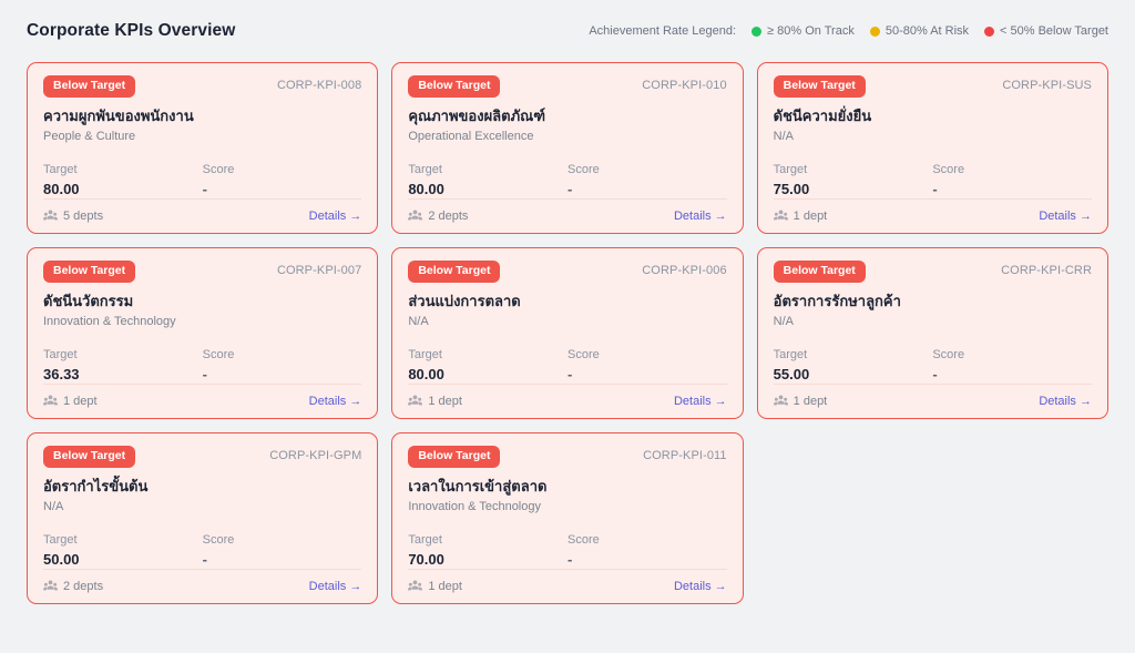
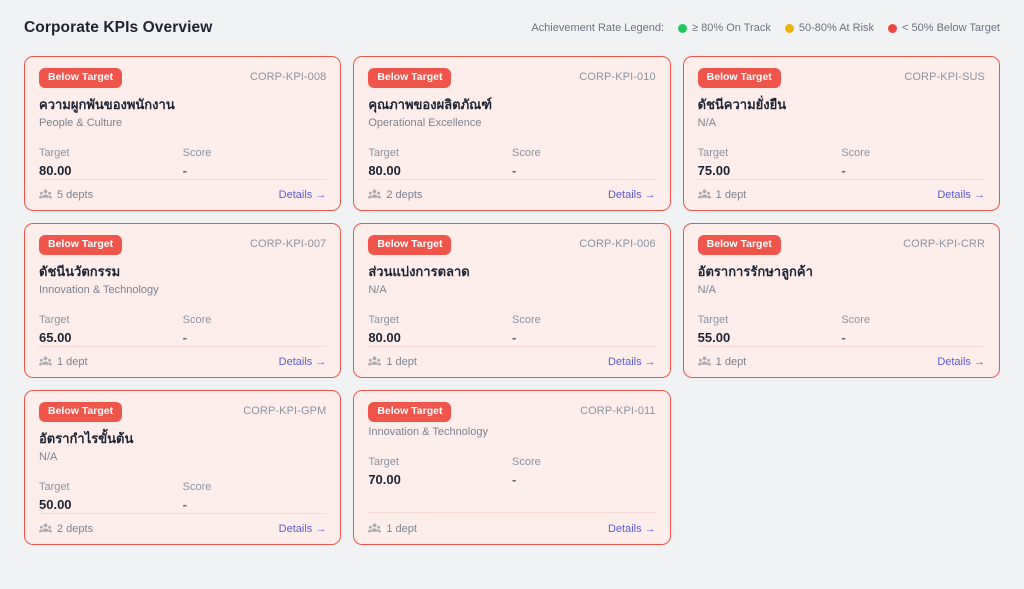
  Corporate KPIs Overview
  Achievement Rate Legend:
  ≥ 80% On Track
  50-80% At Risk
  < 50% Below Target
  Below Target
  CORP-KPI-008
  ความผูกพันของพนักงาน
  People & Culture
  Target
  80.00
  Score
  -
  5 depts
  Details →
  Below Target
  CORP-KPI-010
  คุณภาพของผลิตภัณฑ์
  Operational Excellence
  Target
  80.00
  Score
  -
  2 depts
  Details →
  Below Target
  CORP-KPI-SUS
  ดัชนีความยั่งยืน
  N/A
  Target
  75.00
  Score
  -
  1 dept
  Details →
  Below Target
  CORP-KPI-007
  ดัชนีนวัตกรรม
  Innovation & Technology
  Target
- 36.33
+ 65.00
  Score
  -
  1 dept
  Details →
  Below Target
  CORP-KPI-006
  ส่วนแบ่งการตลาด
  N/A
  Target
  80.00
  Score
  -
  1 dept
  Details →
  Below Target
  CORP-KPI-CRR
  อัตราการรักษาลูกค้า
  N/A
  Target
  55.00
  Score
  -
  1 dept
  Details →
  Below Target
  CORP-KPI-GPM
  อัตรากำไรขั้นต้น
  N/A
  Target
  50.00
  Score
  -
  2 depts
  Details →
  Below Target
  CORP-KPI-011
- เวลาในการเข้าสู่ตลาด
  Innovation & Technology
  Target
  70.00
  Score
  -
  1 dept
  Details →
